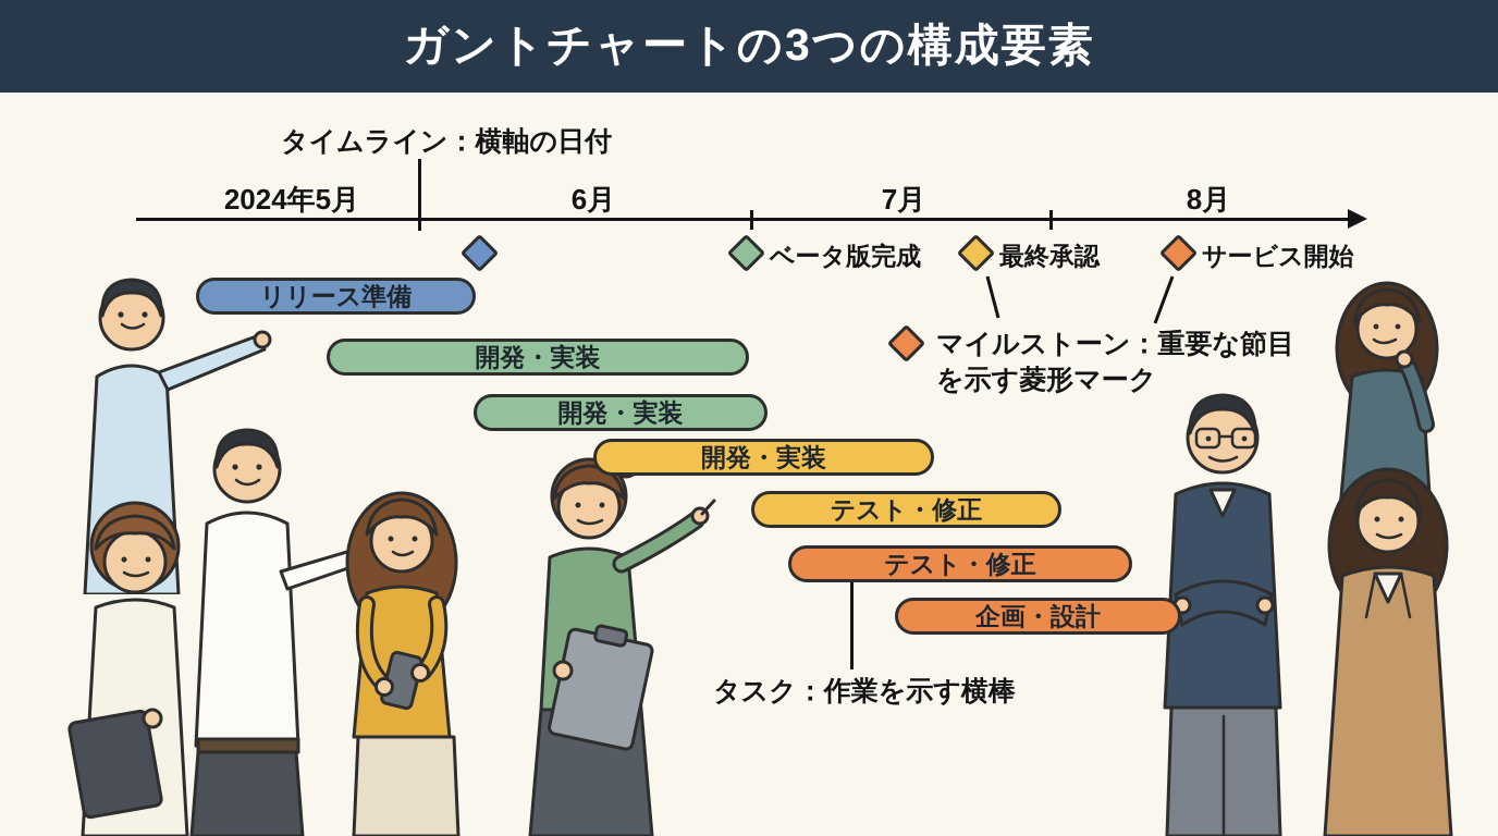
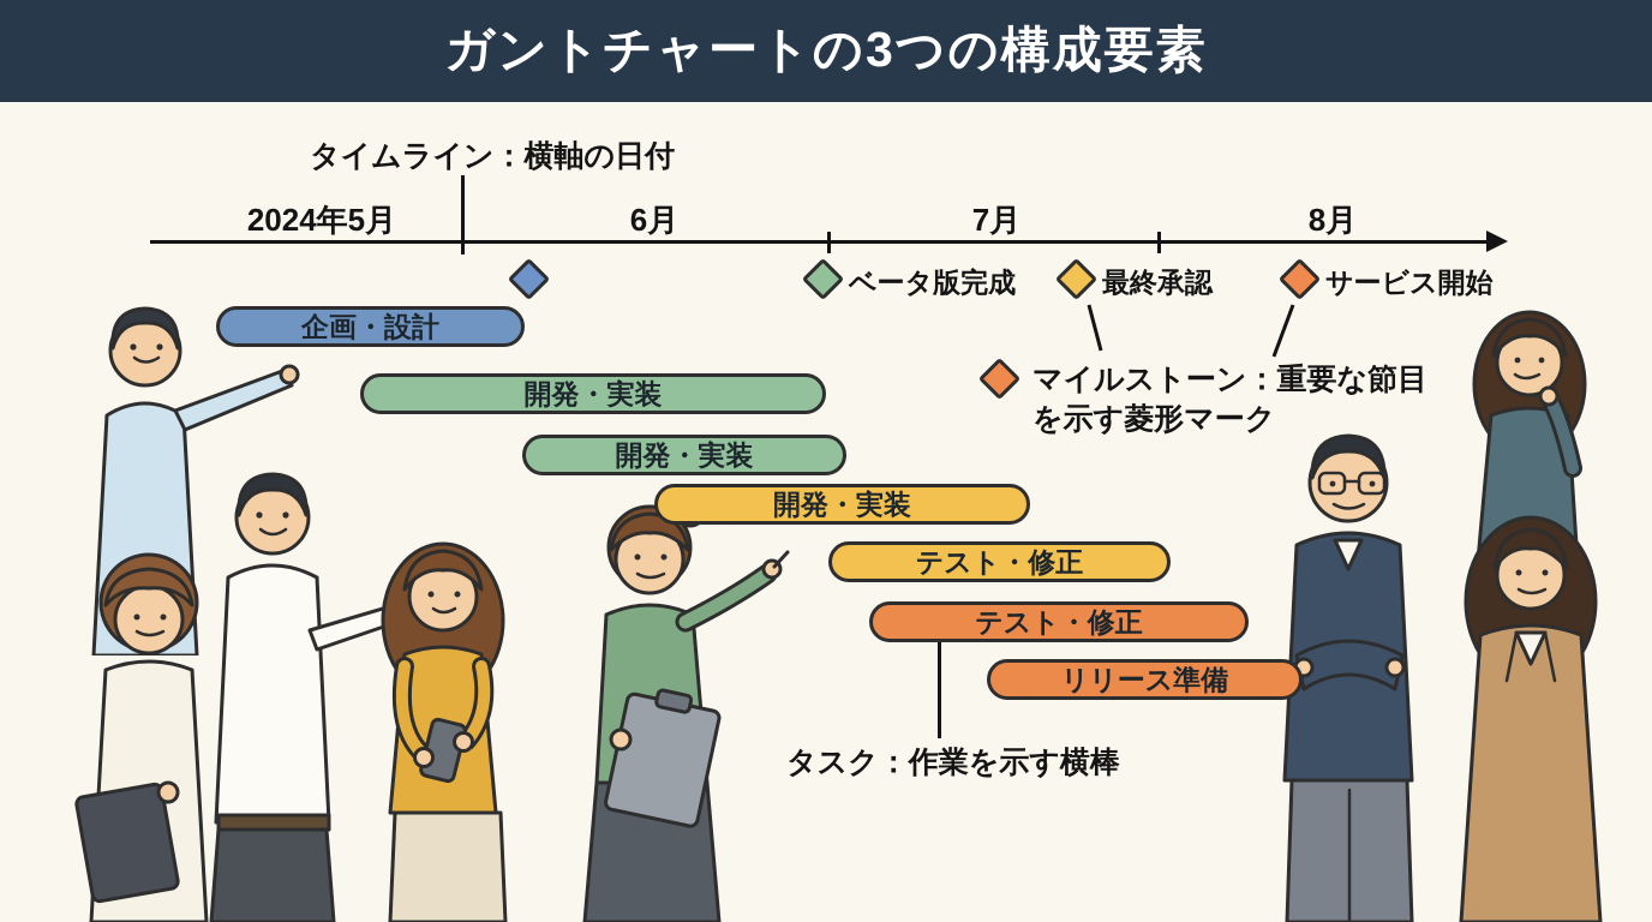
  タイムライン：横軸の日付
  2024年5月
  6月
  7月
  8月
  ベータ版完成
  最終承認
  サービス開始
  マイルストーン：重要な節目
  を示す菱形マーク
- リリース準備
+ 企画・設計
  開発・実装
  開発・実装
  開発・実装
  テスト・修正
  テスト・修正
- 企画・設計
+ リリース準備
  タスク：作業を示す横棒
  ガントチャートの3つの構成要素
